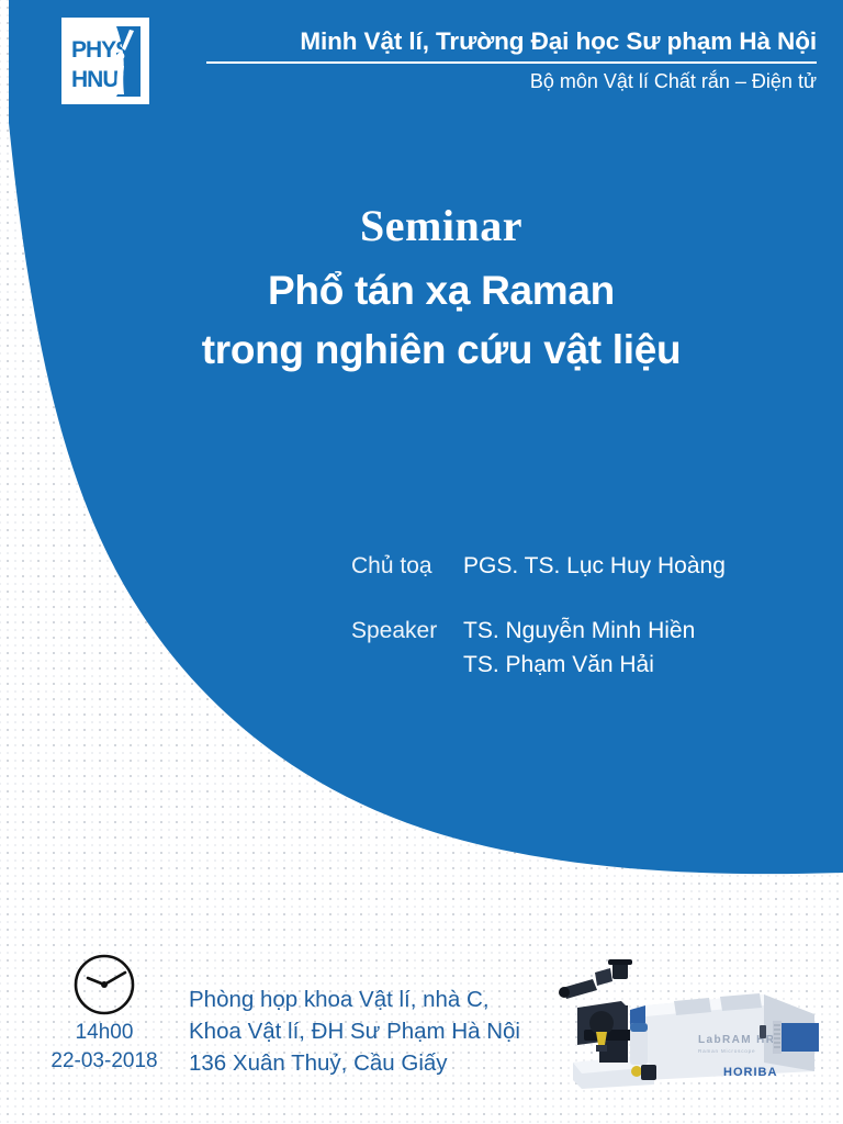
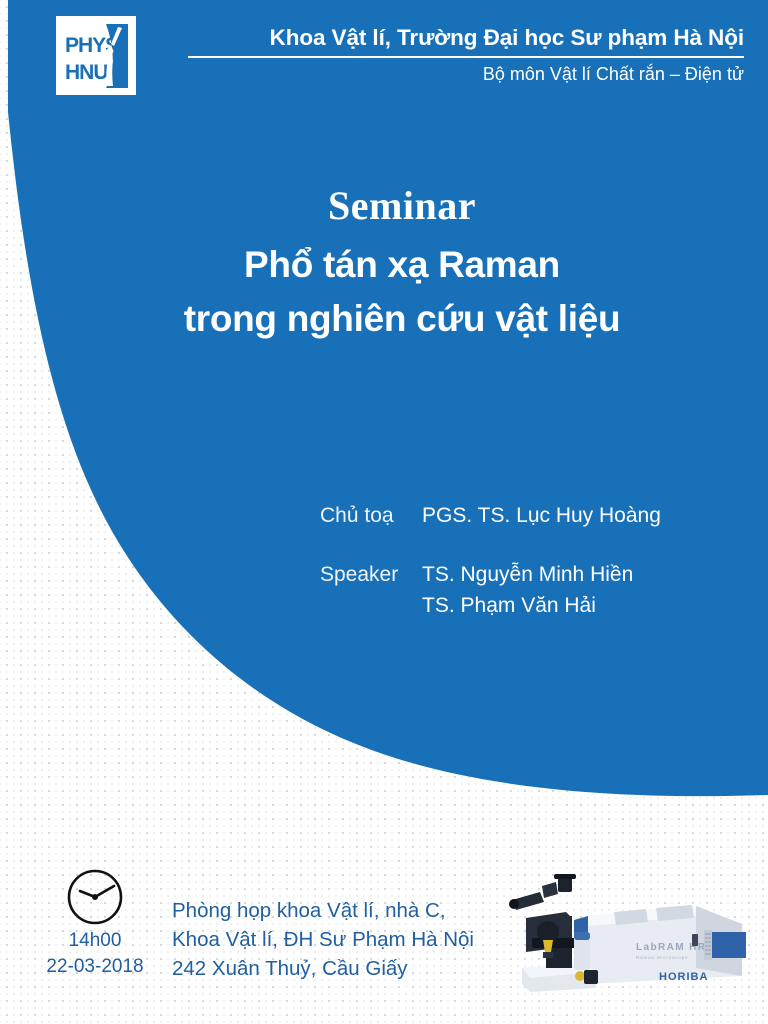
  PHY
  HNU
- Minh Vật lí, Trường Đại học Sư phạm Hà Nội
+ Khoa Vật lí, Trường Đại học Sư phạm Hà Nội
  Bộ môn Vật lí Chất rắn – Điện tử
  Seminar
  Phổ tán xạ Raman
  trong nghiên cứu vật liệu
  Chủ toạ
  PGS. TS. Lục Huy Hoàng
  Speaker
  TS. Nguyễn Minh Hiền
  TS. Phạm Văn Hải
  14h00
  22-03-2018
  Phòng họp khoa Vật lí, nhà C,
  Khoa Vật lí, ĐH Sư Phạm Hà Nội
- 136 Xuân Thuỷ, Cầu Giấy
+ 242 Xuân Thuỷ, Cầu Giấy
  LabRAM HR
  HORIBA
